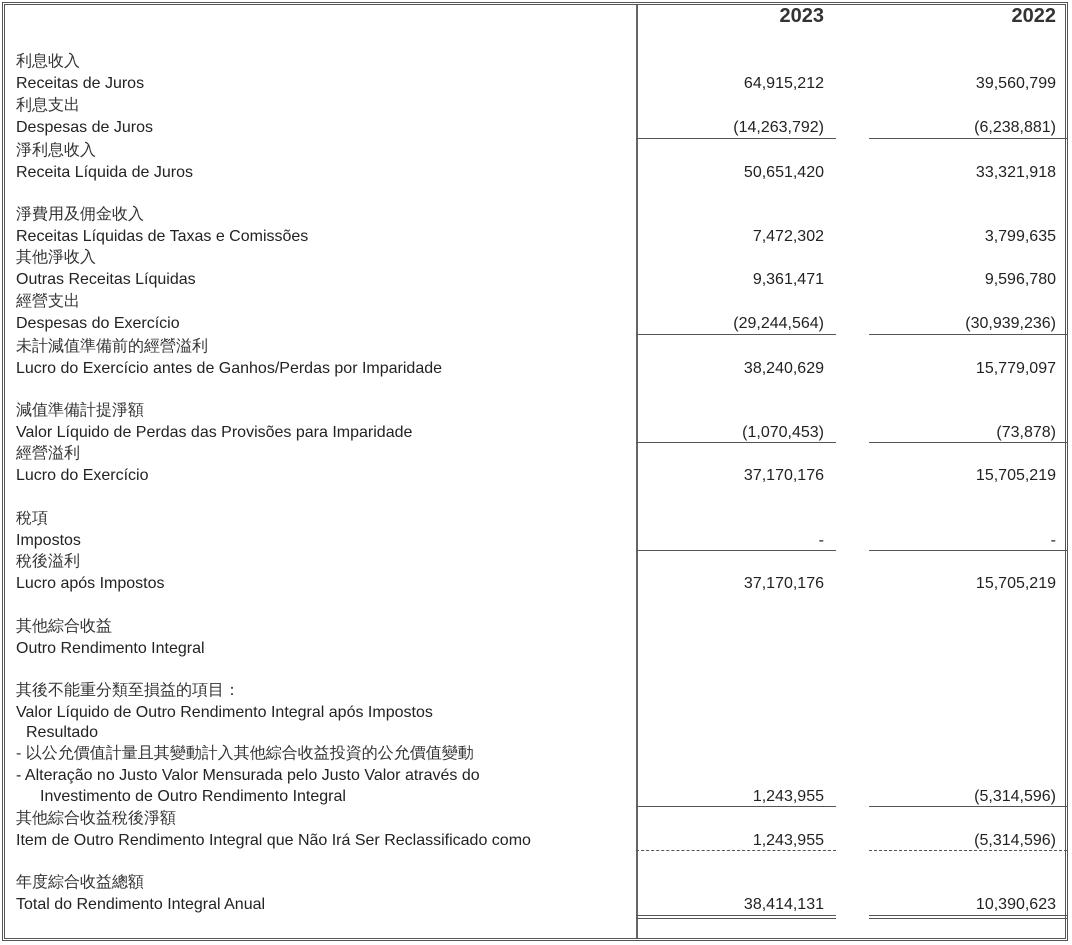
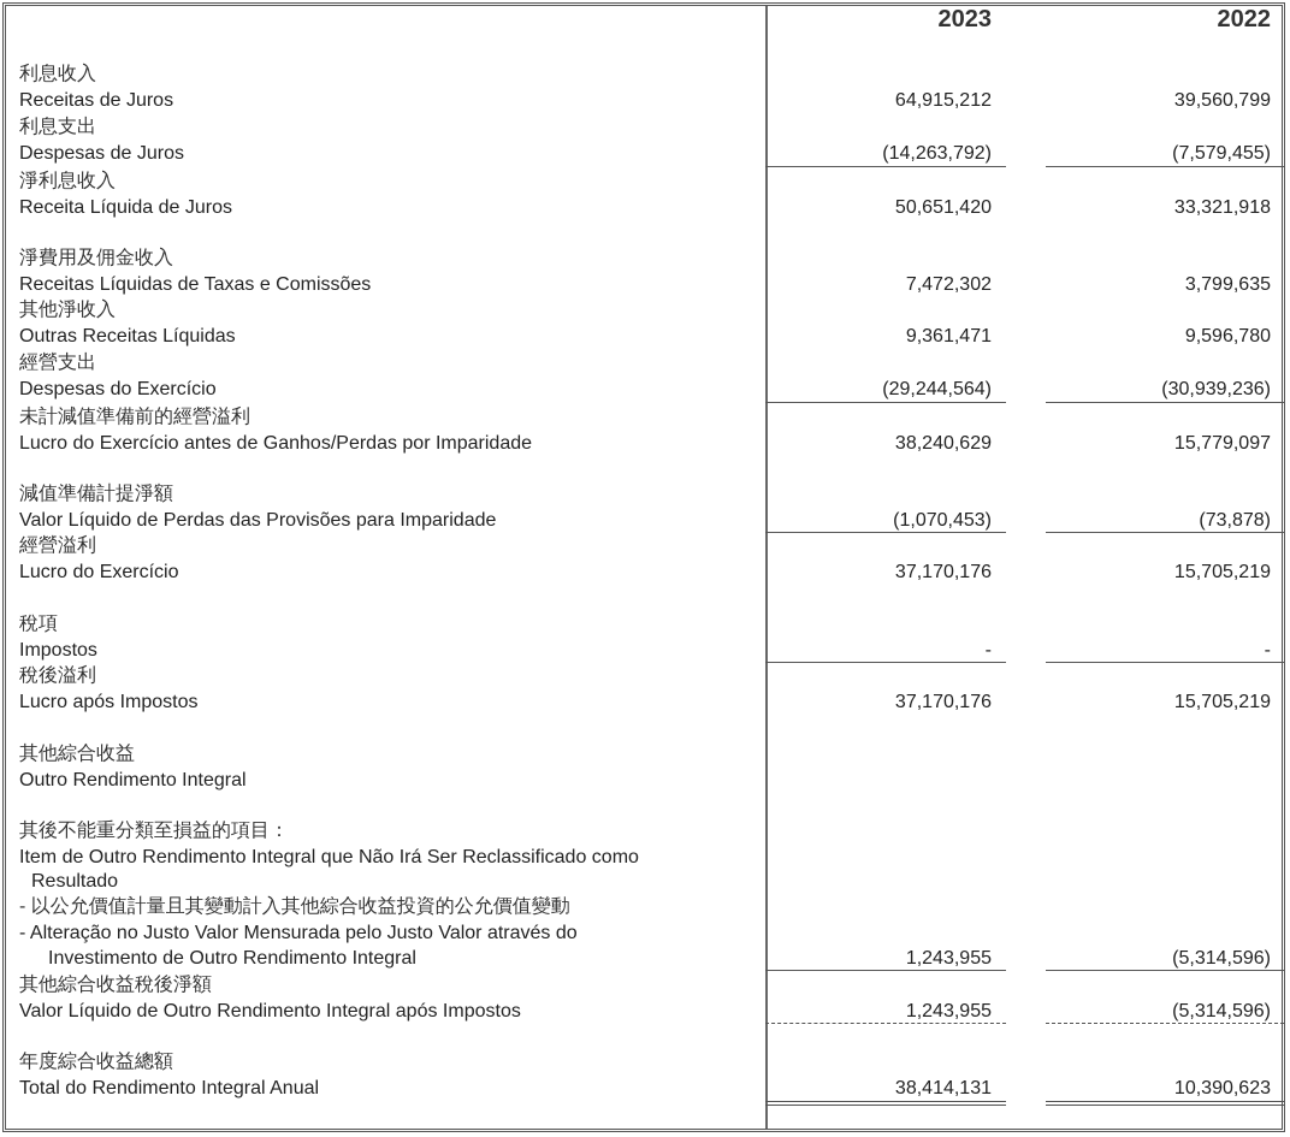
  2023
  2022
  利息收入
  Receitas de Juros
  64,915,212
  39,560,799
  利息支出
  Despesas de Juros
  (14,263,792)
- (6,238,881)
+ (7,579,455)
  淨利息收入
  Receita Líquida de Juros
  50,651,420
  33,321,918
  淨費用及佣金收入
  Receitas Líquidas de Taxas e Comissões
  7,472,302
  3,799,635
  其他淨收入
  Outras Receitas Líquidas
  9,361,471
  9,596,780
  經營支出
  Despesas do Exercício
  (29,244,564)
  (30,939,236)
  未計減值準備前的經營溢利
  Lucro do Exercício antes de Ganhos/Perdas por Imparidade
  38,240,629
  15,779,097
  減值準備計提淨額
  Valor Líquido de Perdas das Provisões para Imparidade
  (1,070,453)
  (73,878)
  經營溢利
  Lucro do Exercício
  37,170,176
  15,705,219
  稅項
  Impostos
  -
  -
  稅後溢利
  Lucro após Impostos
  37,170,176
  15,705,219
  其他綜合收益
  Outro Rendimento Integral
  其後不能重分類至損益的項目：
- Valor Líquido de Outro Rendimento Integral após Impostos
+ Item de Outro Rendimento Integral que Não Irá Ser Reclassificado como
  Resultado
  - 以公允價值計量且其變動計入其他綜合收益投資的公允價值變動
  - Alteração no Justo Valor Mensurada pelo Justo Valor através do
  Investimento de Outro Rendimento Integral
  1,243,955
  (5,314,596)
  其他綜合收益稅後淨額
- Item de Outro Rendimento Integral que Não Irá Ser Reclassificado como
+ Valor Líquido de Outro Rendimento Integral após Impostos
  1,243,955
  (5,314,596)
  年度綜合收益總額
  Total do Rendimento Integral Anual
  38,414,131
  10,390,623
